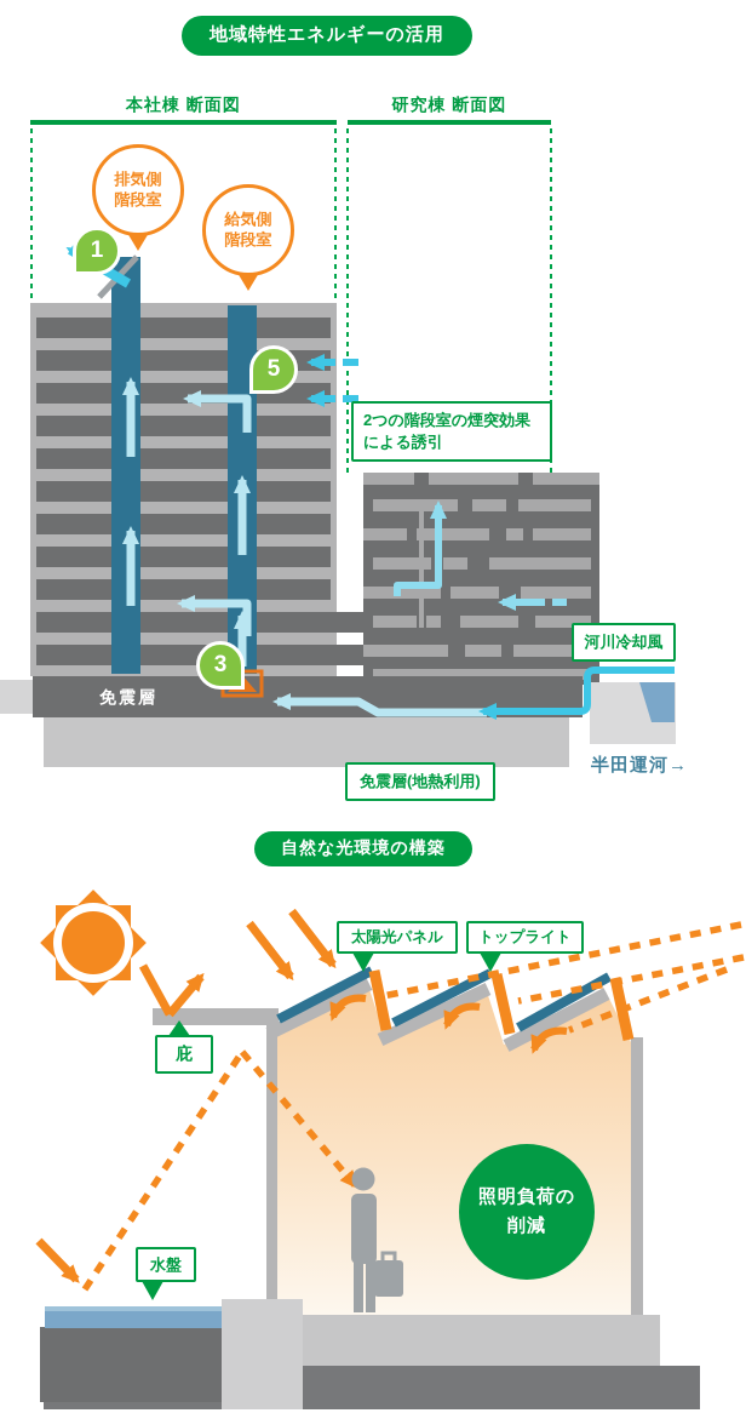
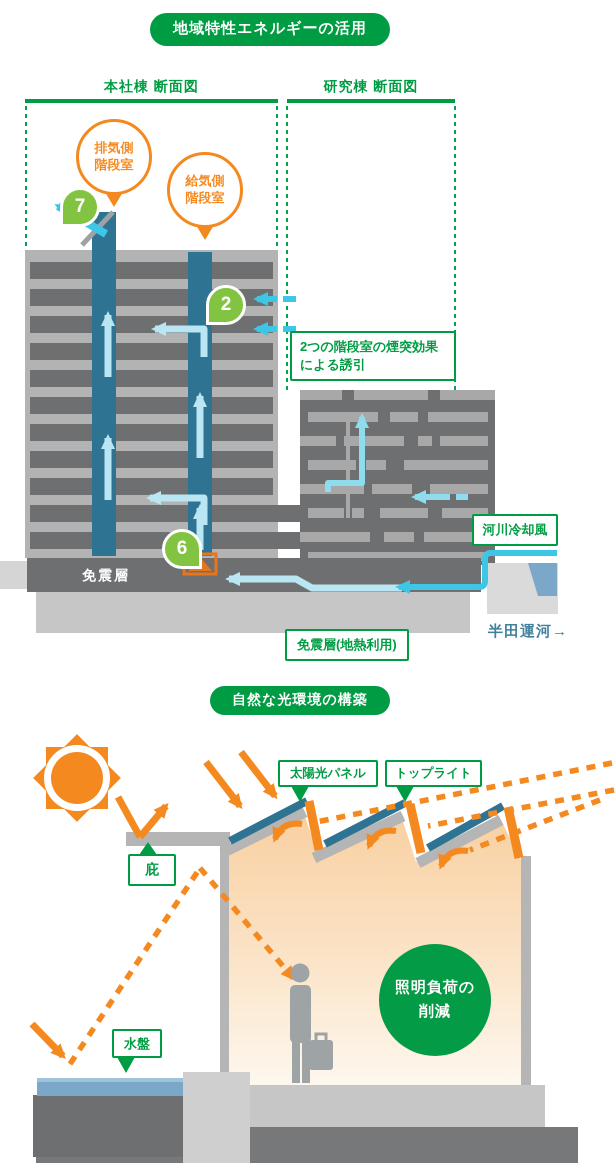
  地域特性エネルギーの活用
  本社棟 断面図
  研究棟 断面図
  排気側
  階段室
  給気側
  階段室
- 1
+ 7
- 5
+ 2
- 3
+ 6
  2つの階段室の煙突効果
  による誘引
  河川冷却風
  免震層
  免震層(地熱利用)
  半田運河→
  自然な光環境の構築
  太陽光パネル
  トップライト
  庇
  水盤
  照明負荷の
  削減
